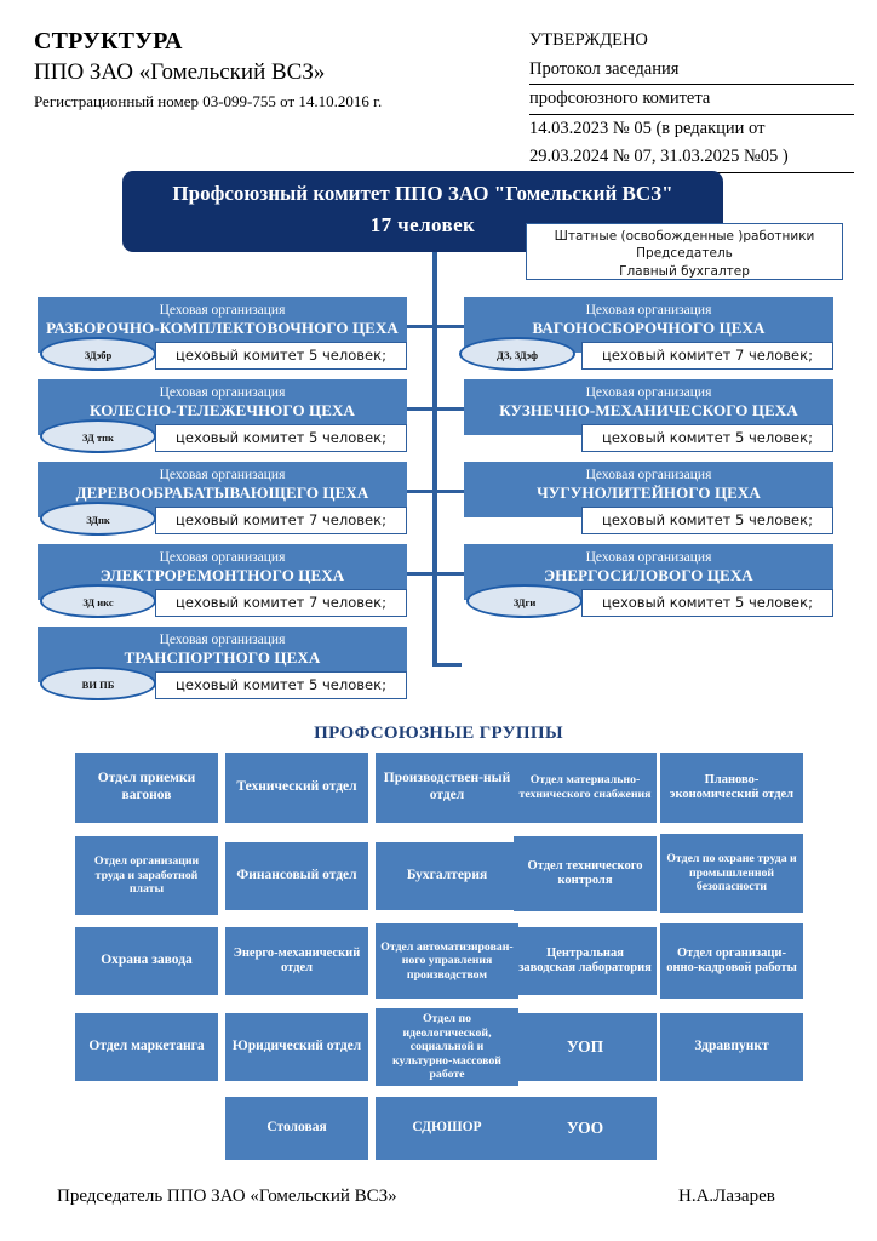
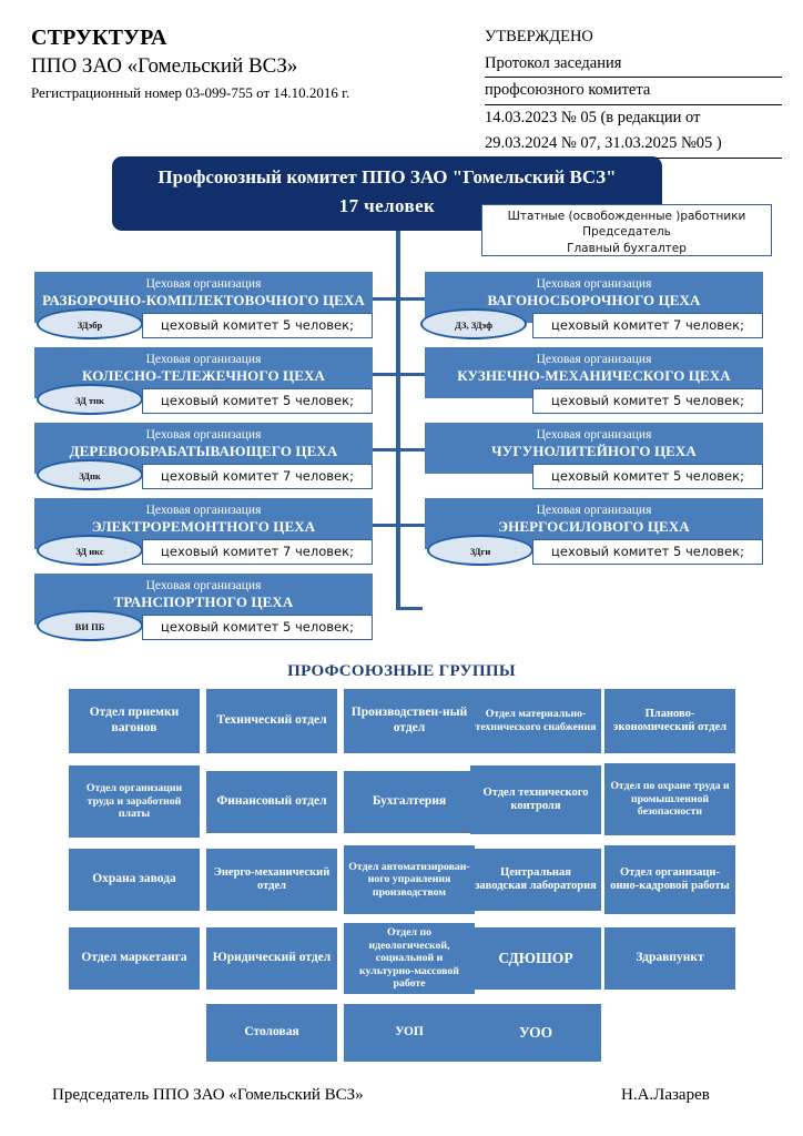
  СТРУКТУРА
  ППО ЗАО «Гомельский ВСЗ»
  Регистрационный номер 03-099-755 от 14.10.2016 г.
  УТВЕРЖДЕНО
  Протокол заседания
  профсоюзного комитета
  14.03.2023 № 05 (в редакции от
  29.03.2024 № 07, 31.03.2025 №05 )
  Профсоюзный комитет ППО ЗАО "Гомельский ВСЗ"
  17 человек
  Штатные (освобожденные )работники
  Председатель
  Главный бухгалтер
  Цеховая организация
  РАЗБОРОЧНО-КОМПЛЕКТОВОЧНОГО ЦЕХА
  цеховый комитет 5 человек;
  ЗДэбр
  Цеховая организация
  КОЛЕСНО-ТЕЛЕЖЕЧНОГО ЦЕХА
  цеховый комитет 5 человек;
  ЗД тпк
  Цеховая организация
  ДЕРЕВООБРАБАТЫВАЮЩЕГО ЦЕХА
  цеховый комитет 7 человек;
  ЗДпк
  Цеховая организация
  ЭЛЕКТРОРЕМОНТНОГО ЦЕХА
  цеховый комитет 7 человек;
  ЗД икс
  Цеховая организация
  ТРАНСПОРТНОГО ЦЕХА
  цеховый комитет 5 человек;
  ВИ ПБ
  Цеховая организация
  ВАГОНОСБОРОЧНОГО ЦЕХА
  цеховый комитет 7 человек;
  ДЗ, ЗДэф
  Цеховая организация
  КУЗНЕЧНО-МЕХАНИЧЕСКОГО ЦЕХА
  цеховый комитет 5 человек;
  Цеховая организация
  ЧУГУНОЛИТЕЙНОГО ЦЕХА
  цеховый комитет 5 человек;
  Цеховая организация
  ЭНЕРГОСИЛОВОГО ЦЕХА
  цеховый комитет 5 человек;
  ЗДги
  ПРОФСОЮЗНЫЕ ГРУППЫ
  Отдел приемки вагонов
  Технический отдел
  Производствен-ный отдел
  Отдел материально-технического снабжения
  Планово-экономический отдел
  Отдел организации труда и заработной платы
  Финансовый отдел
  Бухгалтерия
  Отдел технического контроля
  Отдел по охране труда и промышленной безопасности
  Охрана завода
  Энерго-механический отдел
  Отдел автоматизирован-ного управления производством
  Центральная заводская лаборатория
  Отдел организаци-онно-кадровой работы
  Отдел маркетанга
  Юридический отдел
  Отдел по идеологической, социальной и культурно-массовой работе
- УОП
+ СДЮШОР
  Здравпункт
  Столовая
- СДЮШОР
+ УОП
  УОО
  Председатель ППО ЗАО «Гомельский ВСЗ»
  Н.А.Лазарев
